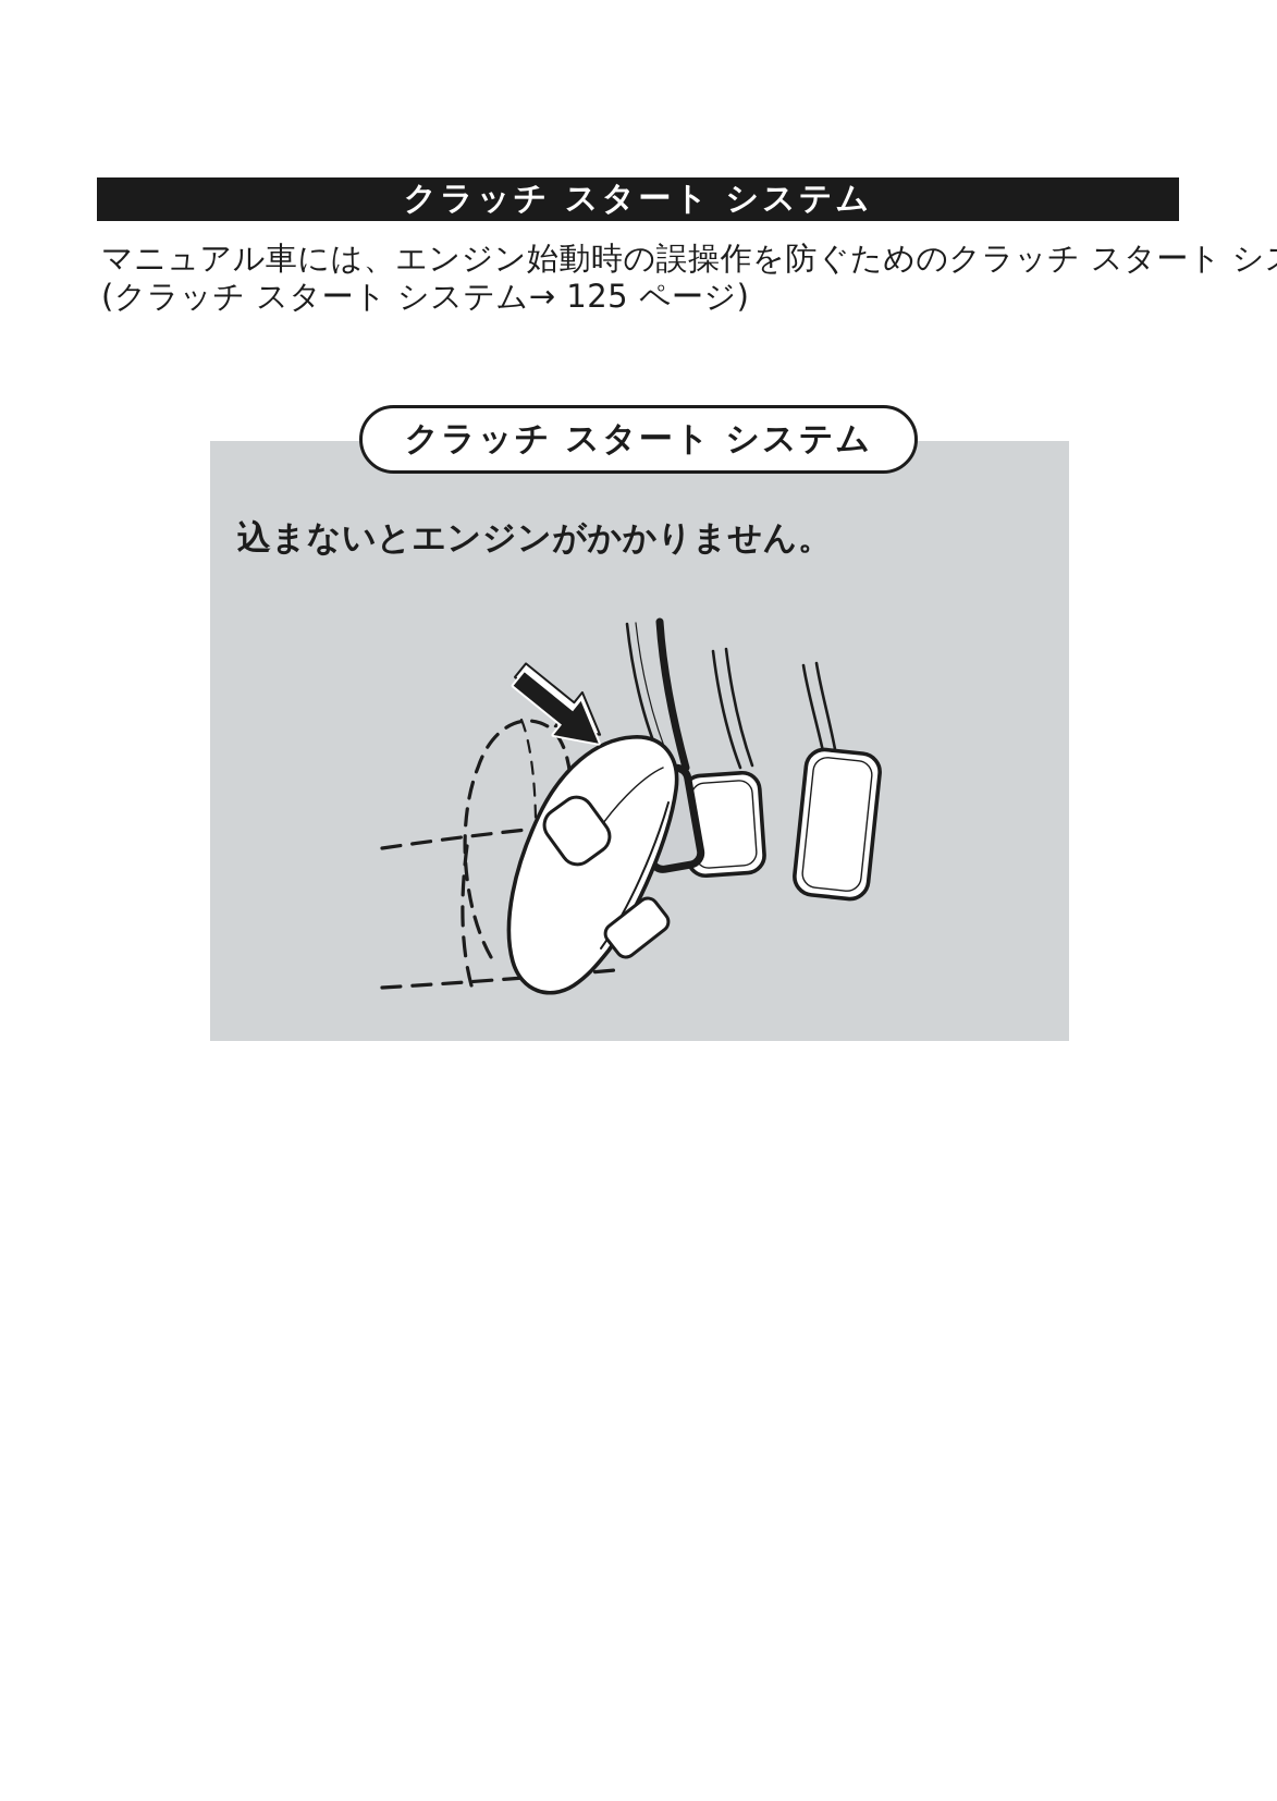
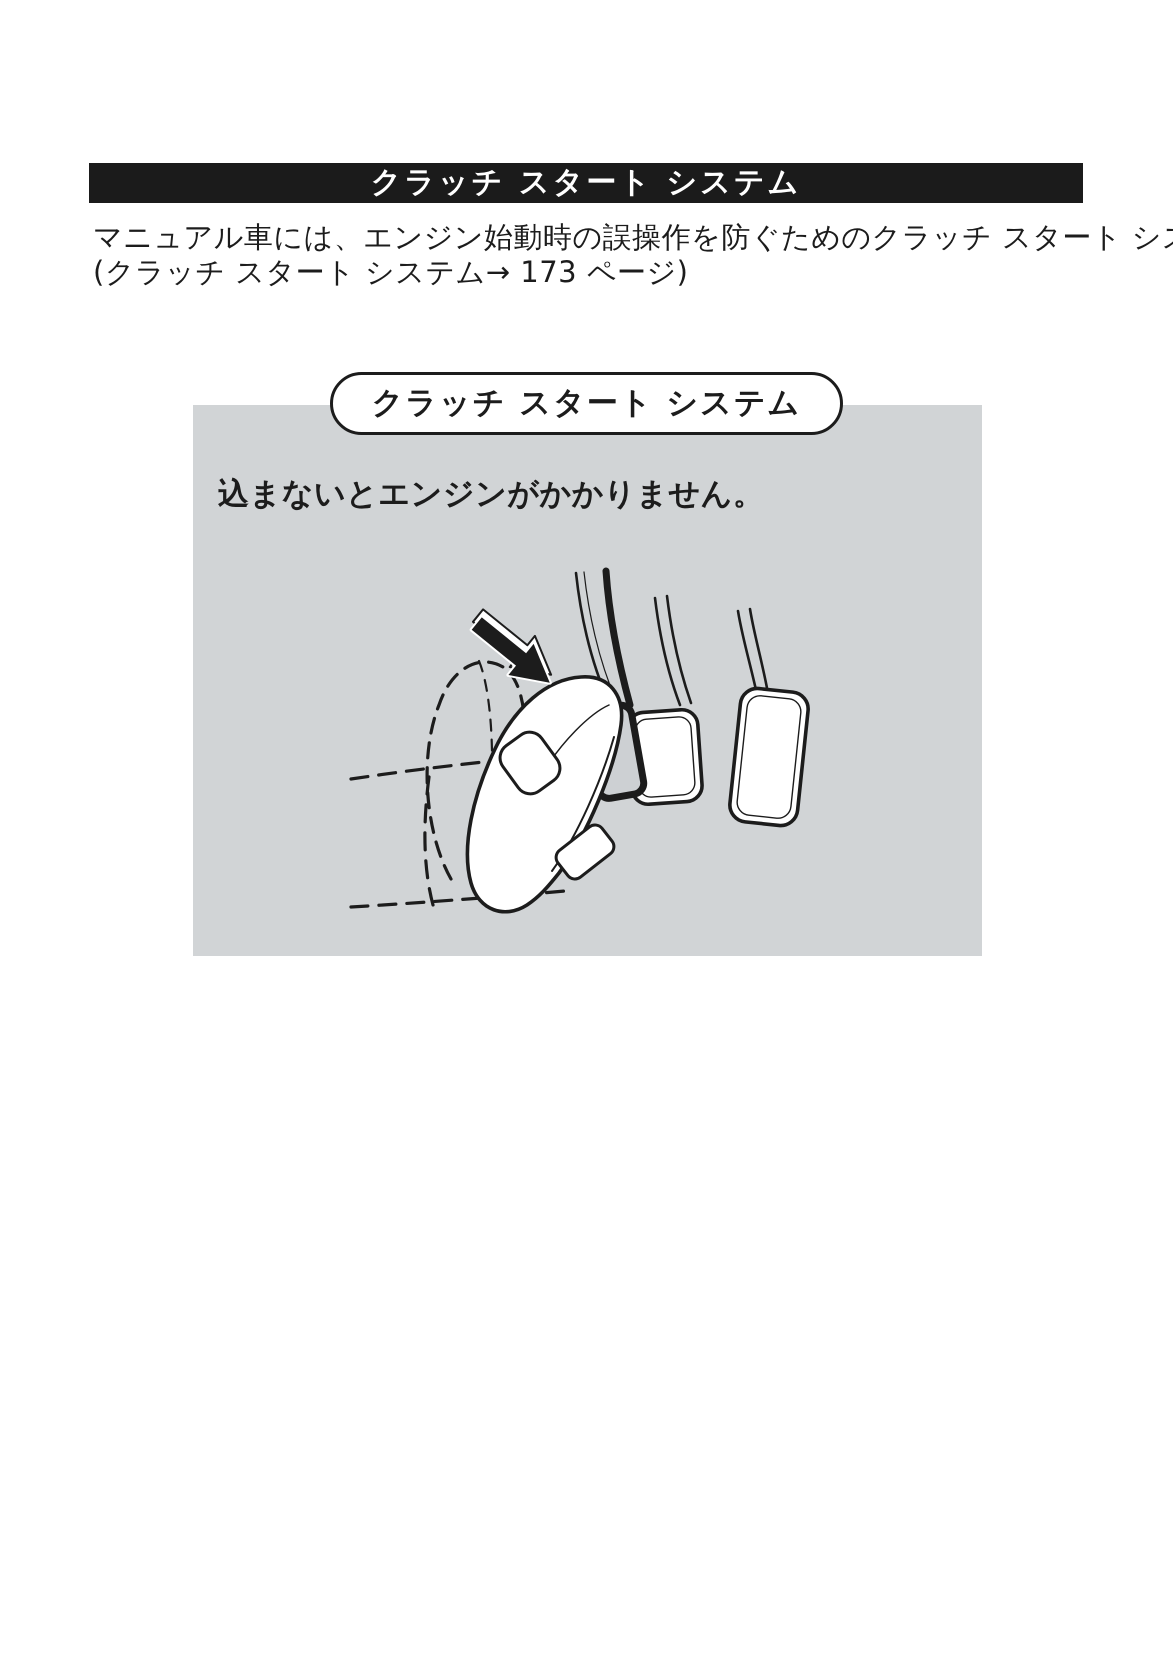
  クラッチ スタート システム
  マニュアル車には、エンジン始動時の誤操作を防ぐためのクラッチ スタート シ
- (クラッチ スタート システム→ 125 ページ)
+ (クラッチ スタート システム→ 173 ページ)
  クラッチ スタート システム
  込まないとエンジンがかかりません。
